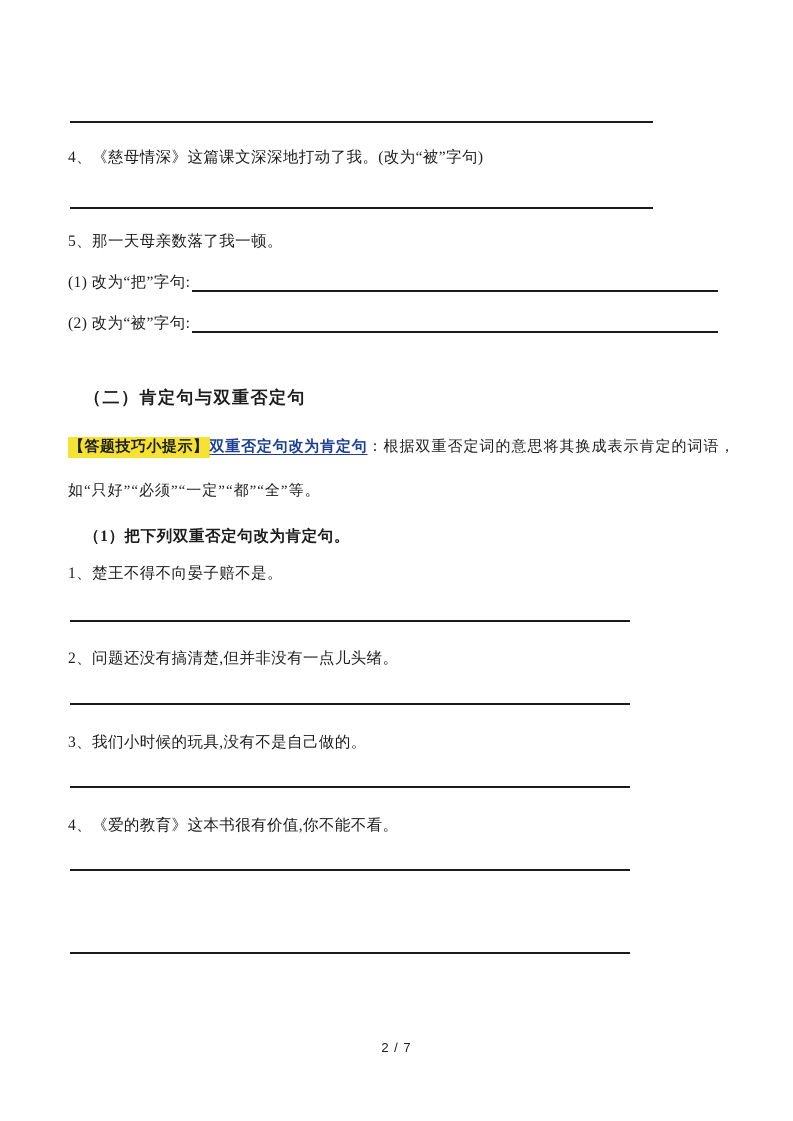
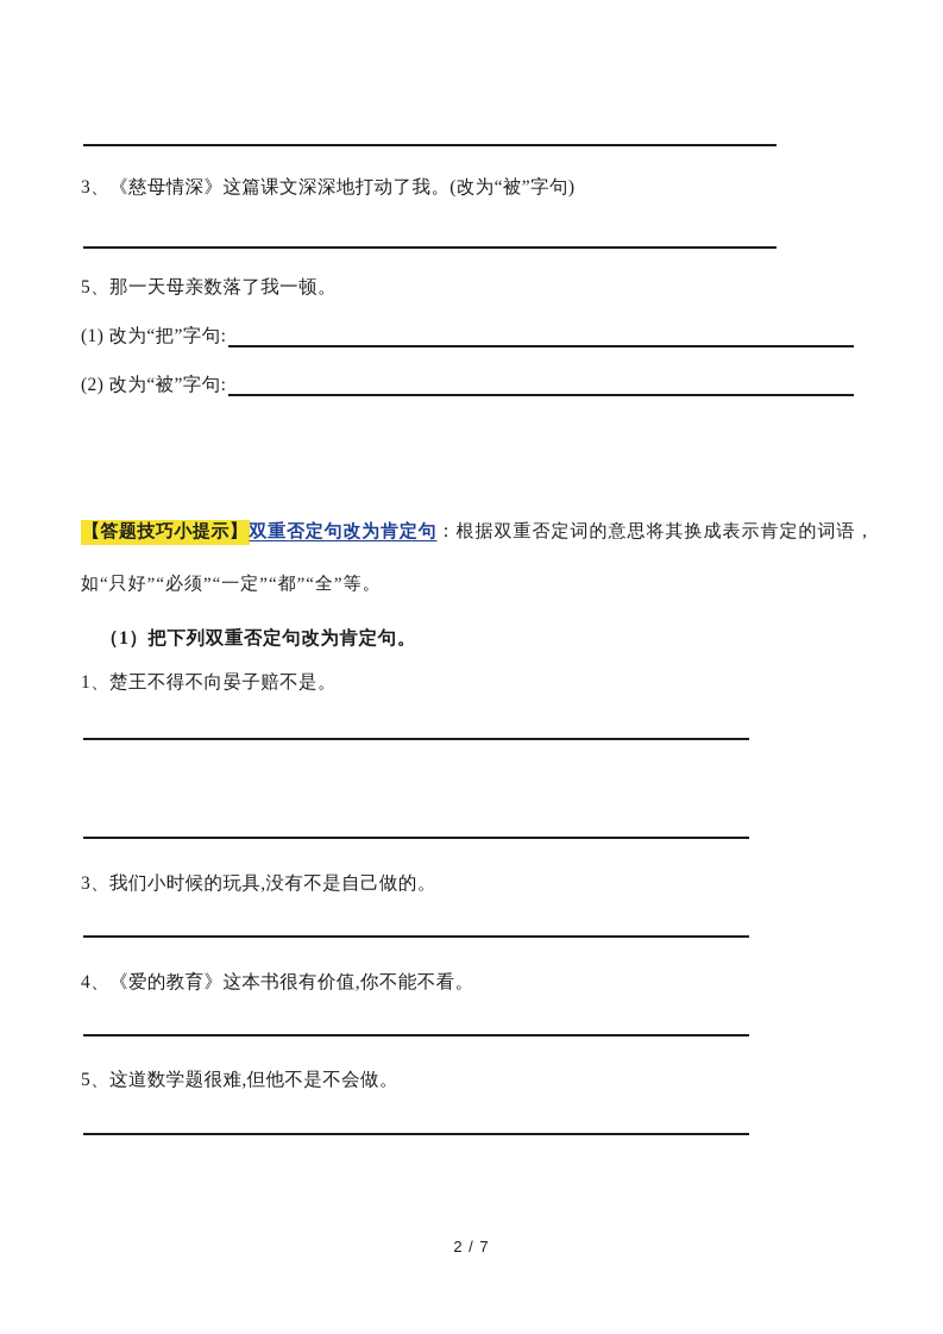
- 4、《慈母情深》这篇课文深深地打动了我。(改为“被”字句)
+ 3、《慈母情深》这篇课文深深地打动了我。(改为“被”字句)
  5、那一天母亲数落了我一顿。
  (1) 改为“把”字句:
  (2) 改为“被”字句:
- （二）肯定句与双重否定句
  【答题技巧小提示】双重否定句改为肯定句：根据双重否定词的意思将其换成表示肯定的词语，
  如“只好”“必须”“一定”“都”“全”等。
  （1）把下列双重否定句改为肯定句。
  1、楚王不得不向晏子赔不是。
- 2、问题还没有搞清楚,但并非没有一点儿头绪。
  3、我们小时候的玩具,没有不是自己做的。
  4、《爱的教育》这本书很有价值,你不能不看。
+ 5、这道数学题很难,但他不是不会做。
  2 / 7
